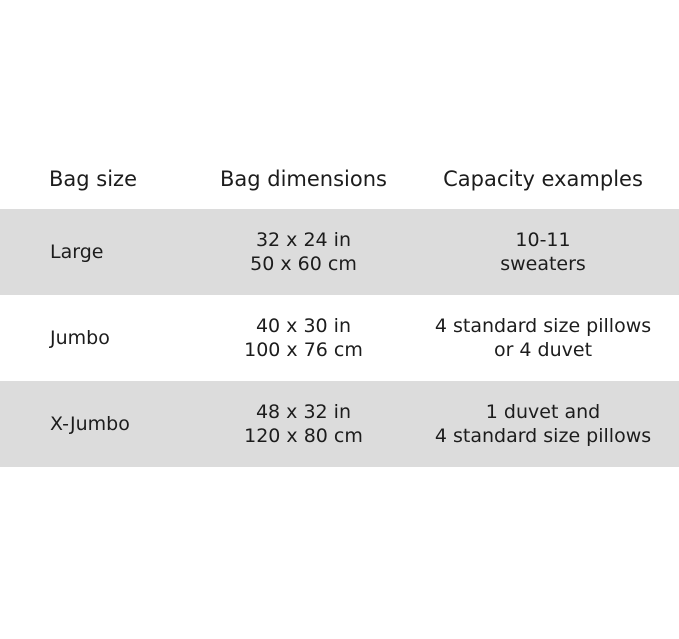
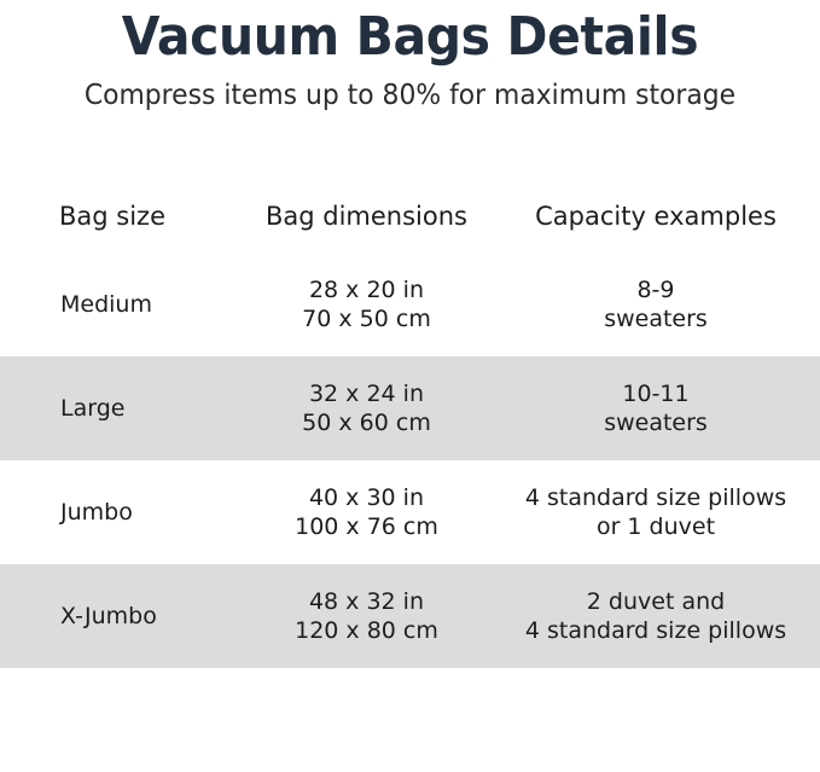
+ Vacuum Bags Details
+ Compress items up to 80% for maximum storage
  Bag size	Bag dimensions	Capacity examples
+ Medium	28 x 20 in 70 x 50 cm	8-9 sweaters
  Large	32 x 24 in 50 x 60 cm	10-11 sweaters
- Jumbo	40 x 30 in 100 x 76 cm	4 standard size pillows or 4 duvet
+ Jumbo	40 x 30 in 100 x 76 cm	4 standard size pillows or 1 duvet
- X-Jumbo	48 x 32 in 120 x 80 cm	1 duvet and 4 standard size pillows
+ X-Jumbo	48 x 32 in 120 x 80 cm	2 duvet and 4 standard size pillows
